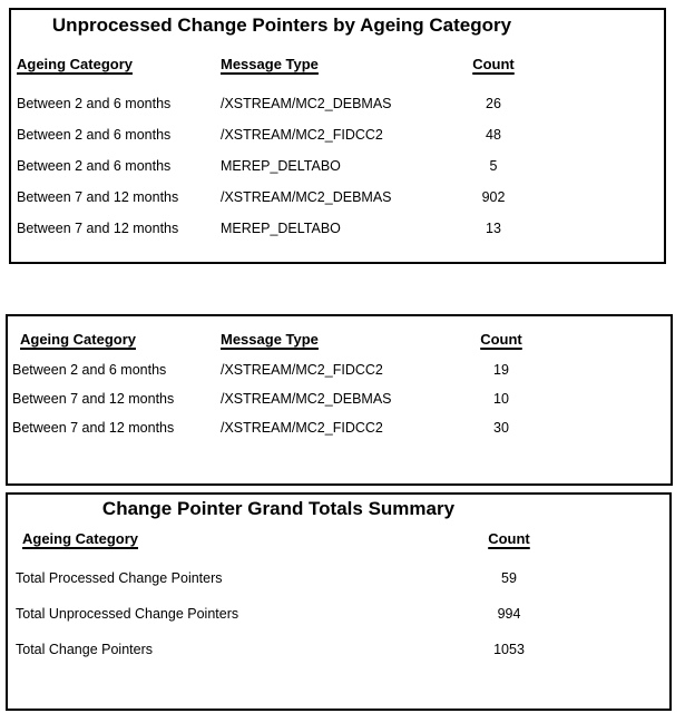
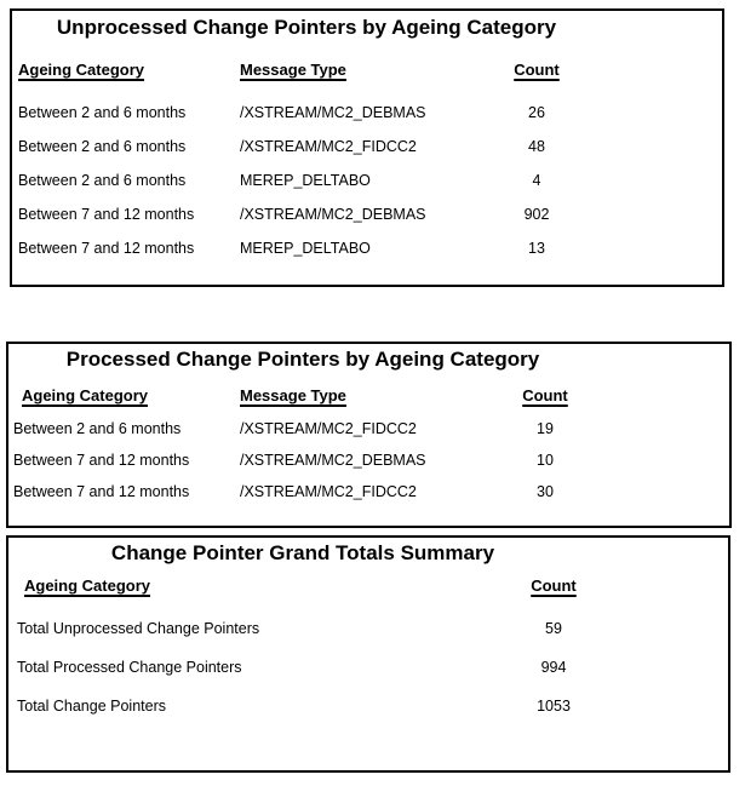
  Unprocessed Change Pointers by Ageing Category
  Ageing Category
  Message Type
  Count
  Between 2 and 6 months
  /XSTREAM/MC2_DEBMAS
  26
  Between 2 and 6 months
  /XSTREAM/MC2_FIDCC2
  48
  Between 2 and 6 months
  MEREP_DELTABO
- 5
+ 4
  Between 7 and 12 months
  /XSTREAM/MC2_DEBMAS
  902
  Between 7 and 12 months
  MEREP_DELTABO
  13
+ Processed Change Pointers by Ageing Category
  Ageing Category
  Message Type
  Count
  Between 2 and 6 months
  /XSTREAM/MC2_FIDCC2
  19
  Between 7 and 12 months
  /XSTREAM/MC2_DEBMAS
  10
  Between 7 and 12 months
  /XSTREAM/MC2_FIDCC2
  30
  Change Pointer Grand Totals Summary
  Ageing Category
  Count
- Total Processed Change Pointers
+ Total Unprocessed Change Pointers
  59
- Total Unprocessed Change Pointers
+ Total Processed Change Pointers
  994
  Total Change Pointers
  1053
